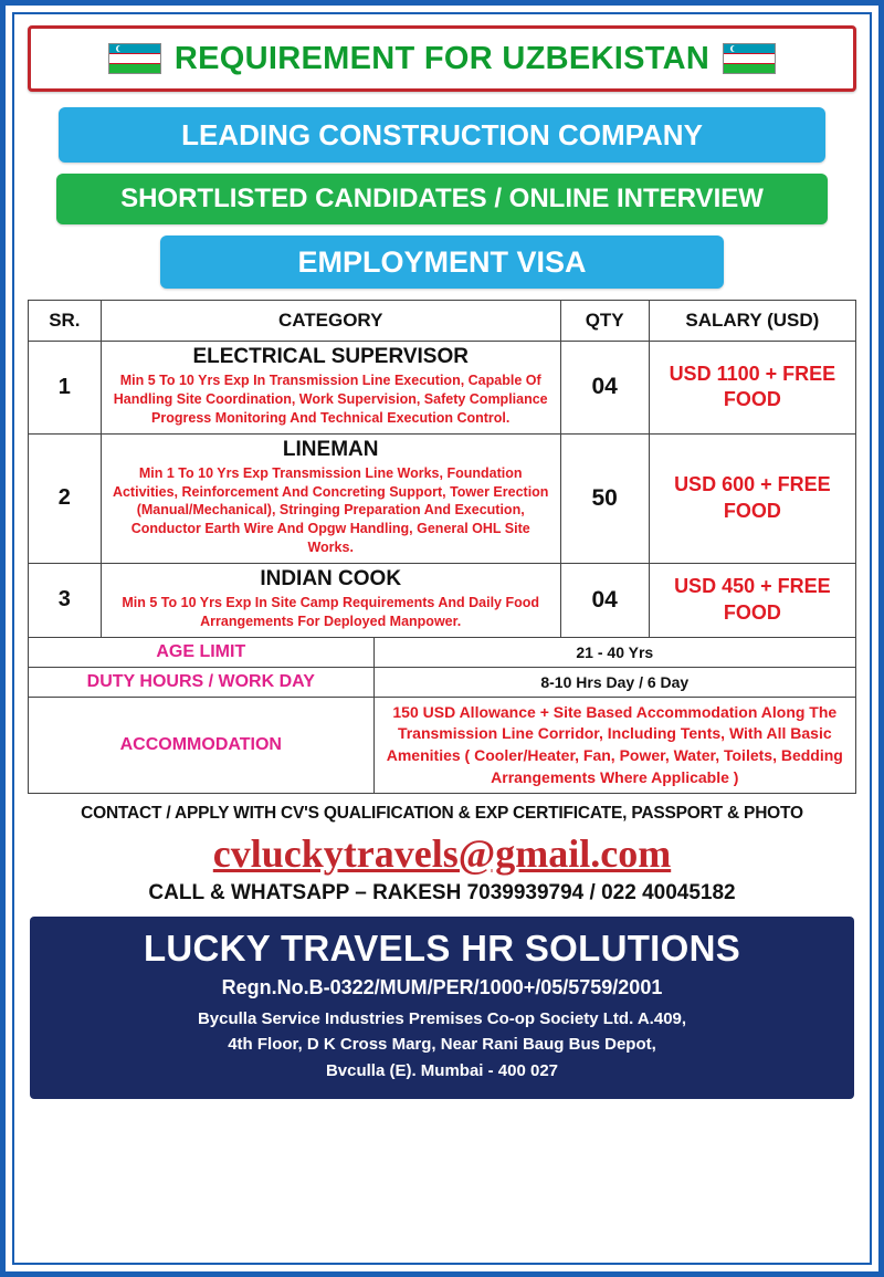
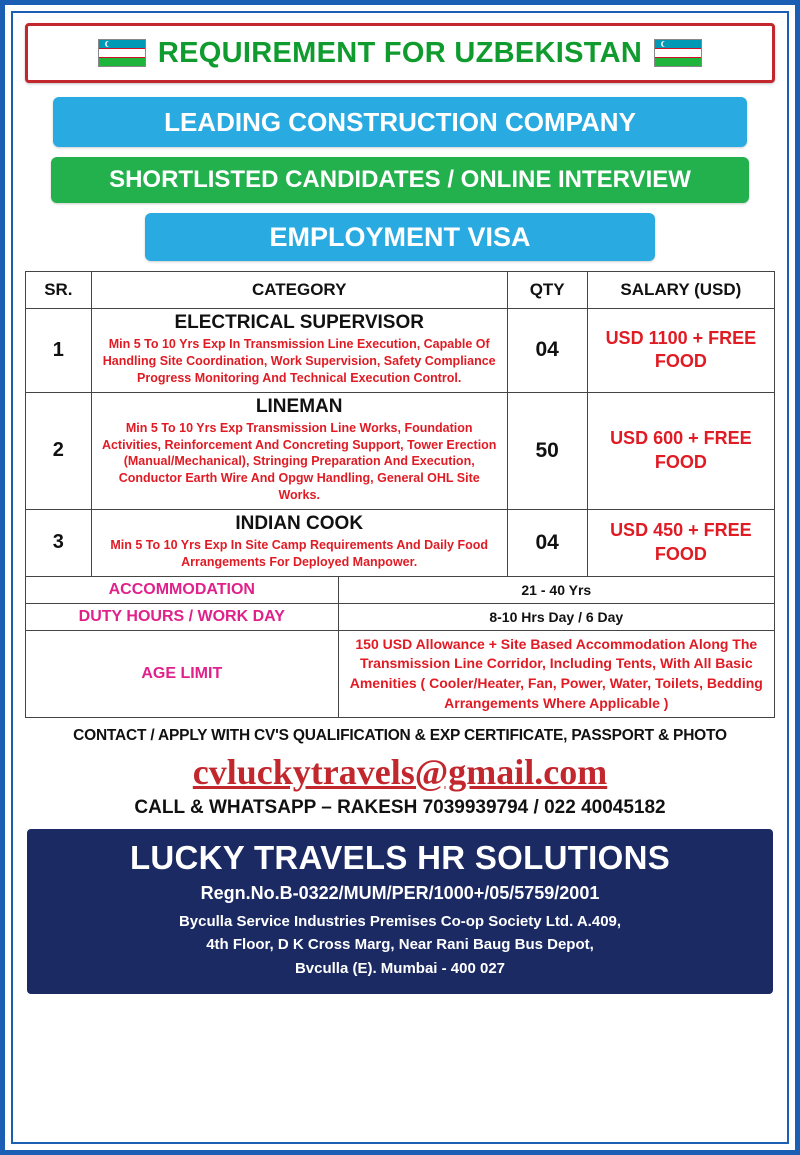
  REQUIREMENT FOR UZBEKISTAN
  LEADING CONSTRUCTION COMPANY
  SHORTLISTED CANDIDATES / ONLINE INTERVIEW
  EMPLOYMENT VISA
  SR.	CATEGORY	QTY	SALARY (USD)
  1	ELECTRICAL SUPERVISOR Min 5 To 10 Yrs Exp In Transmission Line Execution, Capable Of Handling Site Coordination, Work Supervision, Safety Compliance Progress Monitoring And Technical Execution Control.	04	USD 1100 + FREE FOOD
- 2	LINEMAN Min 1 To 10 Yrs Exp Transmission Line Works, Foundation Activities, Reinforcement And Concreting Support, Tower Erection (Manual/Mechanical), Stringing Preparation And Execution, Conductor Earth Wire And Opgw Handling, General OHL Site Works.	50	USD 600 + FREE FOOD
+ 2	LINEMAN Min 5 To 10 Yrs Exp Transmission Line Works, Foundation Activities, Reinforcement And Concreting Support, Tower Erection (Manual/Mechanical), Stringing Preparation And Execution, Conductor Earth Wire And Opgw Handling, General OHL Site Works.	50	USD 600 + FREE FOOD
  3	INDIAN COOK Min 5 To 10 Yrs Exp In Site Camp Requirements And Daily Food Arrangements For Deployed Manpower.	04	USD 450 + FREE FOOD
- AGE LIMIT	21 - 40 Yrs
+ ACCOMMODATION	21 - 40 Yrs
  DUTY HOURS / WORK DAY	8-10 Hrs Day / 6 Day
- ACCOMMODATION	150 USD Allowance + Site Based Accommodation Along The Transmission Line Corridor, Including Tents, With All Basic Amenities ( Cooler/Heater, Fan, Power, Water, Toilets, Bedding Arrangements Where Applicable )
+ AGE LIMIT	150 USD Allowance + Site Based Accommodation Along The Transmission Line Corridor, Including Tents, With All Basic Amenities ( Cooler/Heater, Fan, Power, Water, Toilets, Bedding Arrangements Where Applicable )
  CONTACT / APPLY WITH CV'S QUALIFICATION & EXP CERTIFICATE, PASSPORT & PHOTO
  cvluckytravels@gmail.com
  CALL & WHATSAPP – RAKESH 7039939794 / 022 40045182
  LUCKY TRAVELS HR SOLUTIONS
  Regn.No.B-0322/MUM/PER/1000+/05/5759/2001
  Byculla Service Industries Premises Co-op Society Ltd. A.409,
  4th Floor, D K Cross Marg, Near Rani Baug Bus Depot,
  Bvculla (E). Mumbai - 400 027
